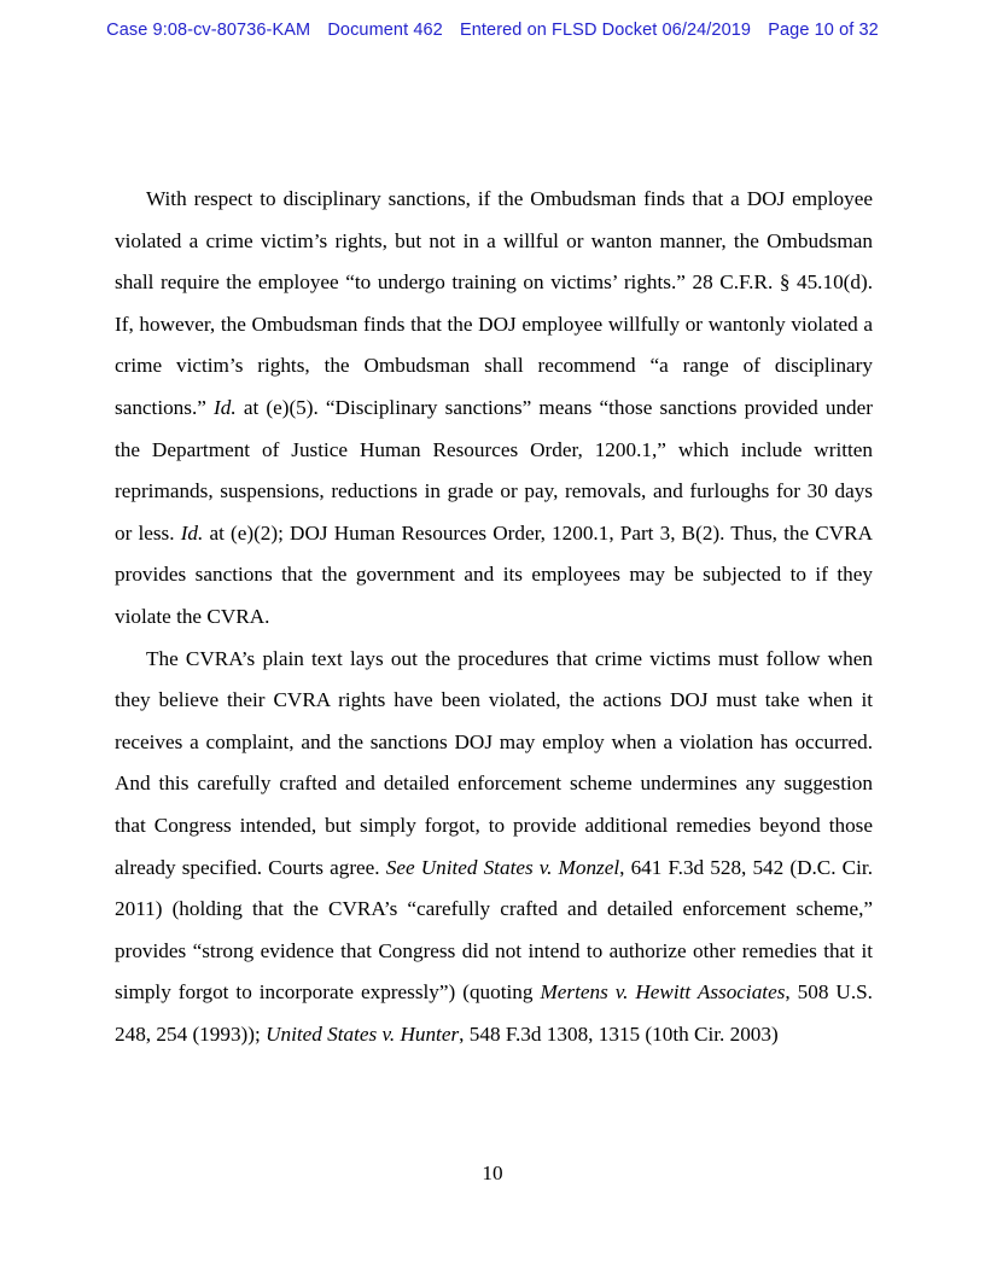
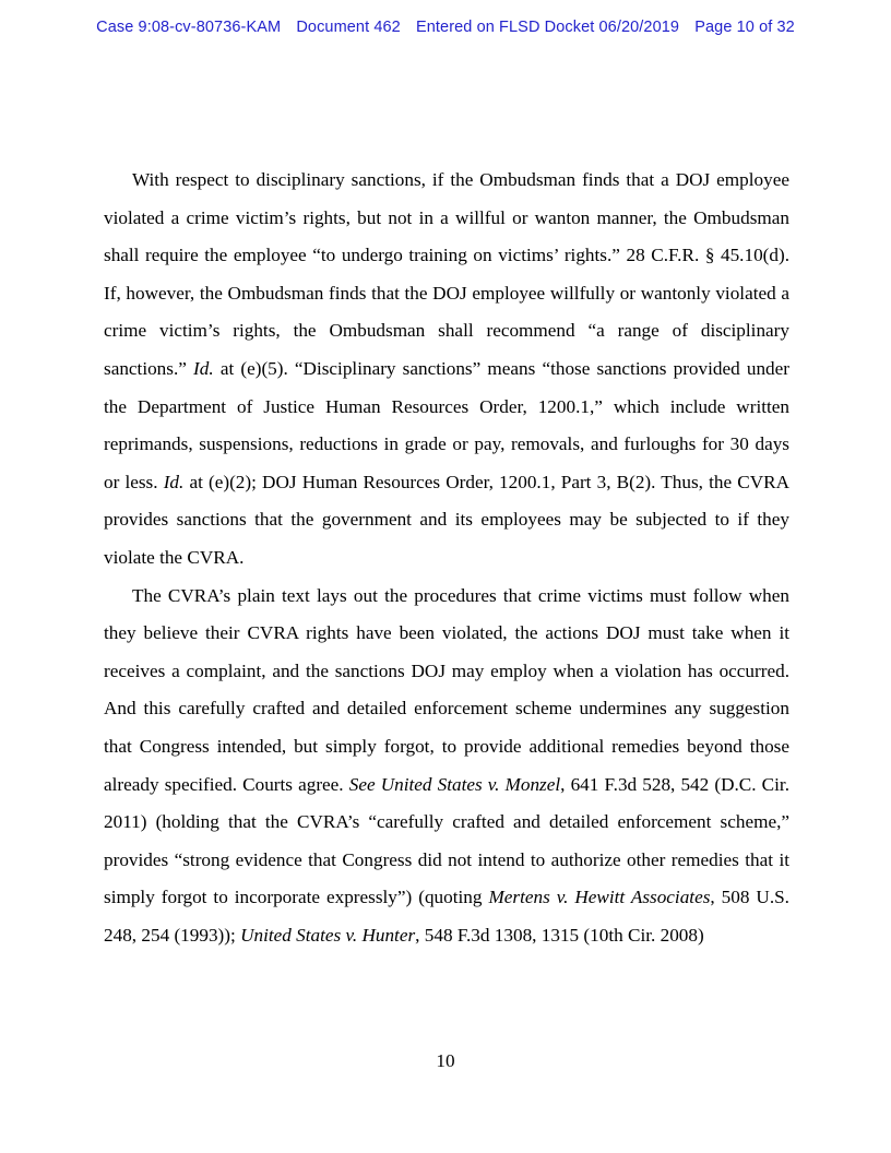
- Case 9:08-cv-80736-KAM Document 462 Entered on FLSD Docket 06/24/2019 Page 10 of 32
+ Case 9:08-cv-80736-KAM Document 462 Entered on FLSD Docket 06/20/2019 Page 10 of 32
  With respect to disciplinary sanctions, if the Ombudsman finds that a DOJ employee violated a crime victim’s rights, but not in a willful or wanton manner, the Ombudsman shall require the employee “to undergo training on victims’ rights.” 28 C.F.R. § 45.10(d). If, however, the Ombudsman finds that the DOJ employee willfully or wantonly violated a crime victim’s rights, the Ombudsman shall recommend “a range of disciplinary sanctions.” Id. at (e)(5). “Disciplinary sanctions” means “those sanctions provided under the Department of Justice Human Resources Order, 1200.1,” which include written reprimands, suspensions, reductions in grade or pay, removals, and furloughs for 30 days or less. Id. at (e)(2); DOJ Human Resources Order, 1200.1, Part 3, B(2). Thus, the CVRA provides sanctions that the government and its employees may be subjected to if they violate the CVRA.
- The CVRA’s plain text lays out the procedures that crime victims must follow when they believe their CVRA rights have been violated, the actions DOJ must take when it receives a complaint, and the sanctions DOJ may employ when a violation has occurred. And this carefully crafted and detailed enforcement scheme undermines any suggestion that Congress intended, but simply forgot, to provide additional remedies beyond those already specified. Courts agree. See United States v. Monzel, 641 F.3d 528, 542 (D.C. Cir. 2011) (holding that the CVRA’s “carefully crafted and detailed enforcement scheme,” provides “strong evidence that Congress did not intend to authorize other remedies that it simply forgot to incorporate expressly”) (quoting Mertens v. Hewitt Associates, 508 U.S. 248, 254 (1993)); United States v. Hunter, 548 F.3d 1308, 1315 (10th Cir. 2003)
+ The CVRA’s plain text lays out the procedures that crime victims must follow when they believe their CVRA rights have been violated, the actions DOJ must take when it receives a complaint, and the sanctions DOJ may employ when a violation has occurred. And this carefully crafted and detailed enforcement scheme undermines any suggestion that Congress intended, but simply forgot, to provide additional remedies beyond those already specified. Courts agree. See United States v. Monzel, 641 F.3d 528, 542 (D.C. Cir. 2011) (holding that the CVRA’s “carefully crafted and detailed enforcement scheme,” provides “strong evidence that Congress did not intend to authorize other remedies that it simply forgot to incorporate expressly”) (quoting Mertens v. Hewitt Associates, 508 U.S. 248, 254 (1993)); United States v. Hunter, 548 F.3d 1308, 1315 (10th Cir. 2008)
  10
